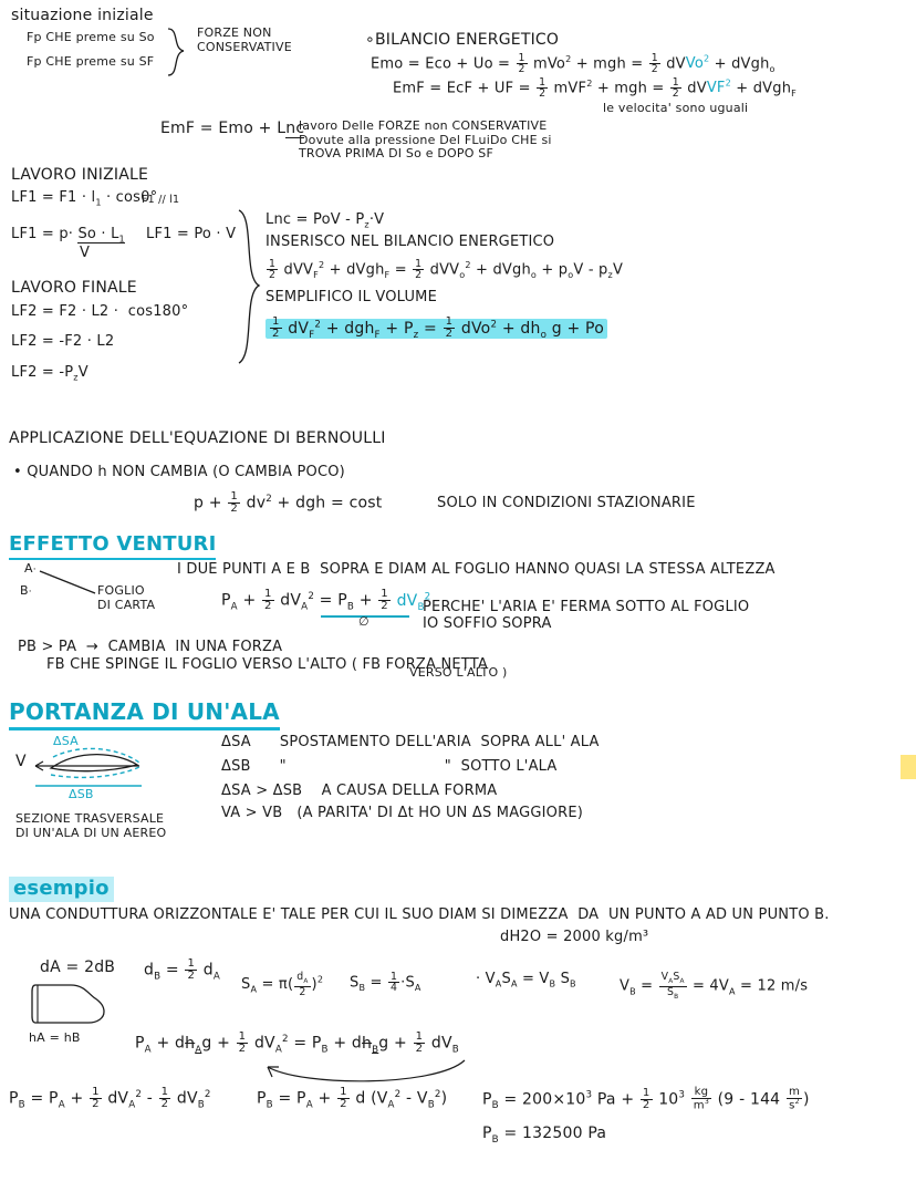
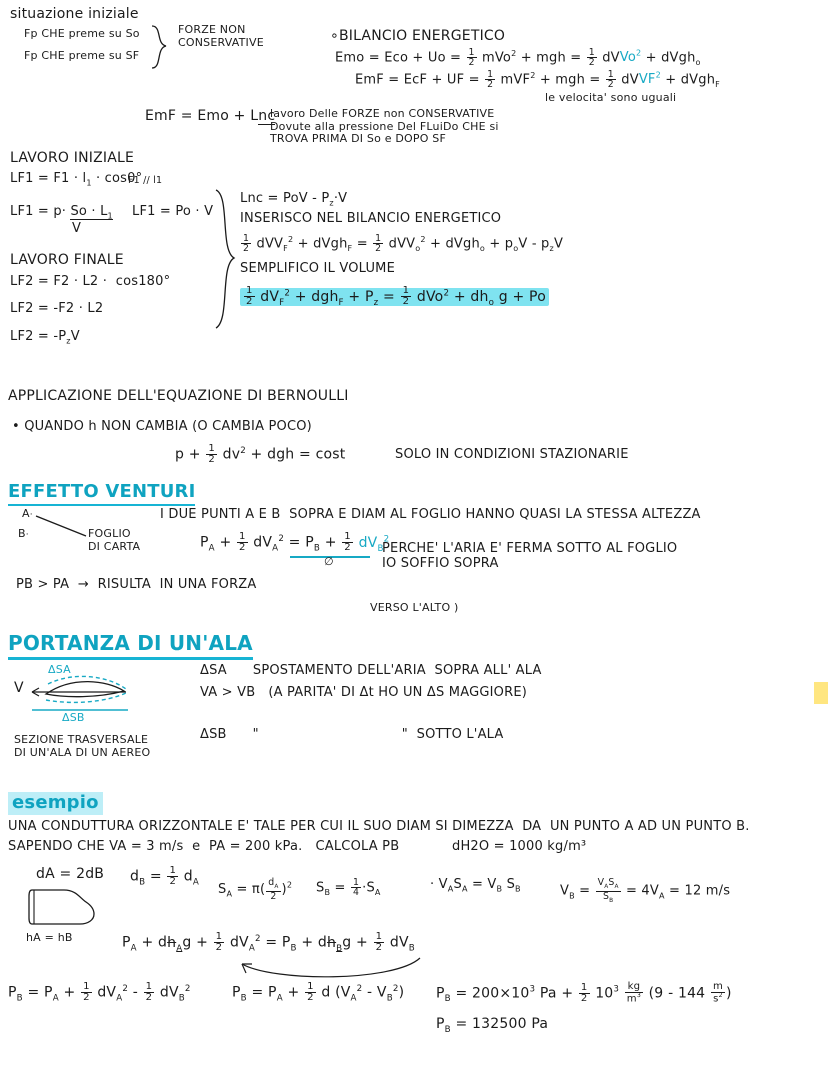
  situazione iniziale
  Fp CHE preme su So
  Fp CHE preme su SF
  FORZE NON
  CONSERVATIVE
  ∘BILANCIO ENERGETICO
  Emo = Eco + Uo =
  1
  2
  mVo2 + mgh =
  1
  2
  dVVo2 + dVgho
  EmF = EcF + UF =
  1
  2
  mVF2 + mgh =
  1
  2
  dVVF2 + dVghF
  le velocita' sono uguali
  EmF = Emo + Lnc
  lavoro Delle FORZE non CONSERVATIVE
  Dovute alla pressione Del FLuiDo CHE si
  TROVA PRIMA DI So e DOPO SF
  LAVORO INIZIALE
  LF1 = F1 · l1 · cos0°
  F1 // l1
  LF1 = p· So · L1
  V
  LF1 = Po · V
  LAVORO FINALE
  LF2 = F2 · L2 · cos180°
  LF2 = -F2 · L2
  LF2 = -PzV
  Lnc = PoV - Pz·V
  INSERISCO NEL BILANCIO ENERGETICO
  1
  2
  dVVF2 + dVghF =
  1
  2
  dVVo2 + dVgho + poV - pzV
  SEMPLIFICO IL VOLUME
  1
  2
  dVF2 + dghF + Pz =
  1
  2
  dVo2 + dho g + Po
  APPLICAZIONE DELL'EQUAZIONE DI BERNOULLI
  • QUANDO h NON CAMBIA (O CAMBIA POCO)
  p +
  1
  2
  dv2 + dgh = cost
  SOLO IN CONDIZIONI STAZIONARIE
  EFFETTO VENTURI
  A·
  B·
  FOGLIO
  DI CARTA
  I DUE PUNTI A E B SOPRA E DIAM AL FOGLIO HANNO QUASI LA STESSA ALTEZZA
  PA +
  1
  2
  dVA2 = PB +
  1
  2
  dVB2
  ∅
  PERCHE' L'ARIA E' FERMA SOTTO AL FOGLIO
  IO SOFFIO SOPRA
- PB > PA → CAMBIA IN UNA FORZA
+ PB > PA → RISULTA IN UNA FORZA
- FB CHE SPINGE IL FOGLIO VERSO L'ALTO ( FB FORZA NETTA
  VERSO L'ALTO )
  PORTANZA DI UN'ALA
  ΔSA
  V
  ΔSB
  ΔSA SPOSTAMENTO DELL'ARIA SOPRA ALL' ALA
- ΔSB " " SOTTO L'ALA
+ VA > VB (A PARITA' DI Δt HO UN ΔS MAGGIORE)
- ΔSA > ΔSB A CAUSA DELLA FORMA
- VA > VB (A PARITA' DI Δt HO UN ΔS MAGGIORE)
+ ΔSB " " SOTTO L'ALA
  SEZIONE TRASVERSALE
  DI UN'ALA DI UN AEREO
  esempio
  UNA CONDUTTURA ORIZZONTALE E' TALE PER CUI IL SUO DIAM SI DIMEZZA DA UN PUNTO A AD UN PUNTO B.
+ SAPENDO CHE VA = 3 m/s e PA = 200 kPa. CALCOLA PB
- dH2O = 2000 kg/m³
+ dH2O = 1000 kg/m³
  dA = 2dB
  dB =
  1
  2
  dA
  SA = π(
  2
  )2
  SB =
  1
  4
  ·SA
  · VASA = VB SB
  VB =
  = 4VA = 12 m/s
  hA = hB
  PA + dhAg +
  1
  2
  dVA2 = PB + dhBg +
  1
  2
  dVB
  PB = PA +
  1
  2
  dVA2 -
  1
  2
  dVB2
  PB = PA +
  1
  2
  d (VA2 - VB2)
  PB = 200×103 Pa +
  1
  2
  103
  kg
  (9 - 144
  m
  )
  PB = 132500 Pa
